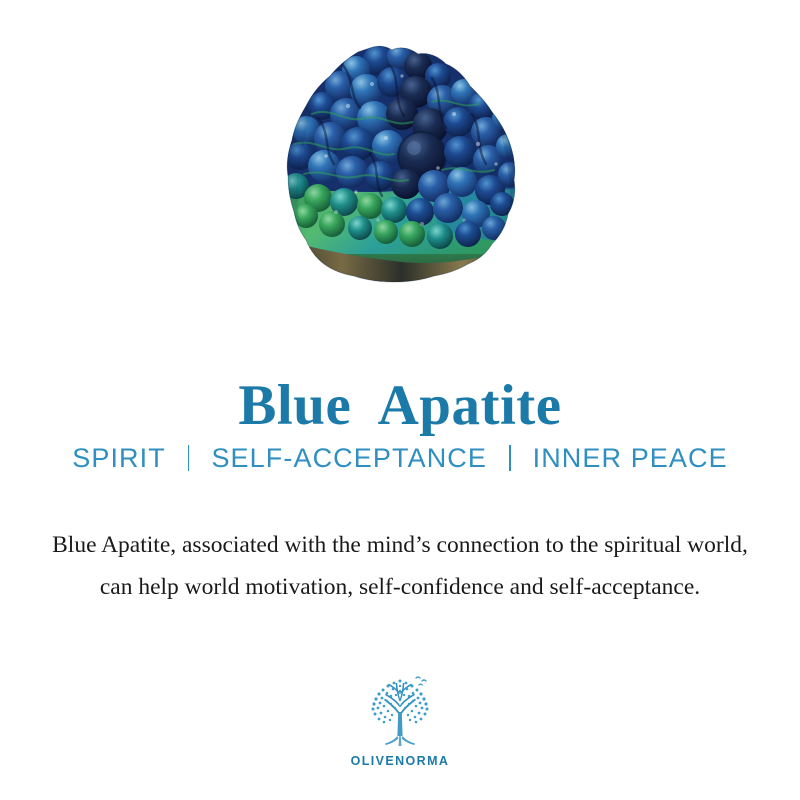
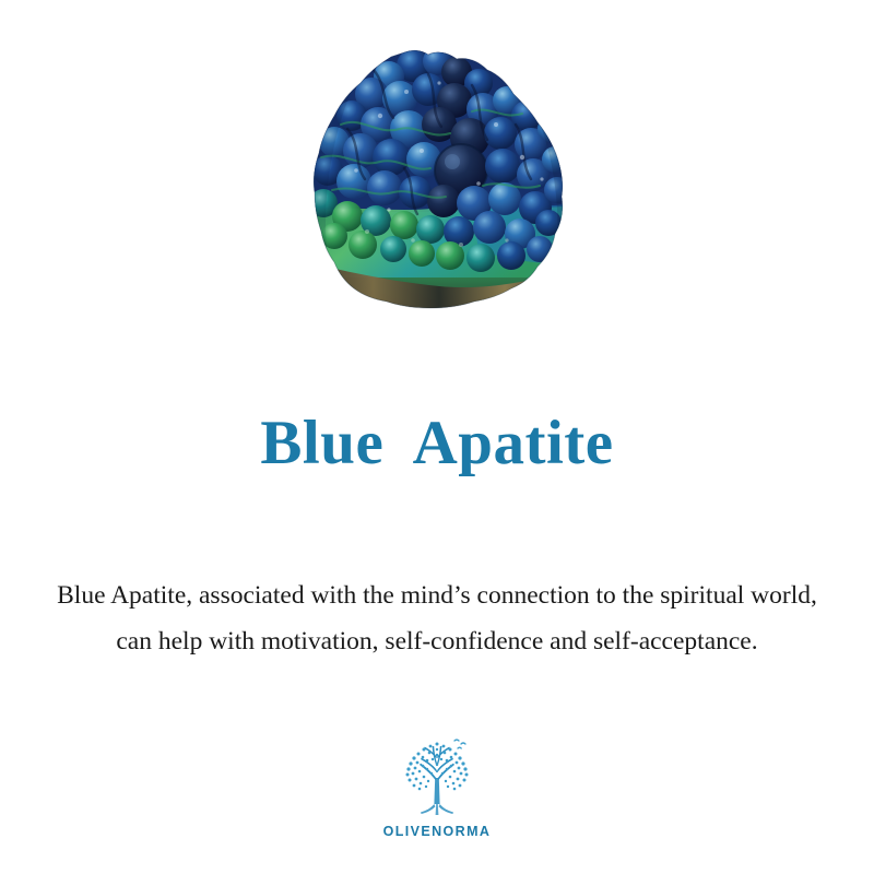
  Blue Apatite
- SPIRIT
- SELF-ACCEPTANCE
- INNER PEACE
- Blue Apatite, associated with the mind’s connection to the spiritual world, can help world motivation, self-confidence and self-acceptance.
+ Blue Apatite, associated with the mind’s connection to the spiritual world, can help with motivation, self-confidence and self-acceptance.
  OLIVENORMA
